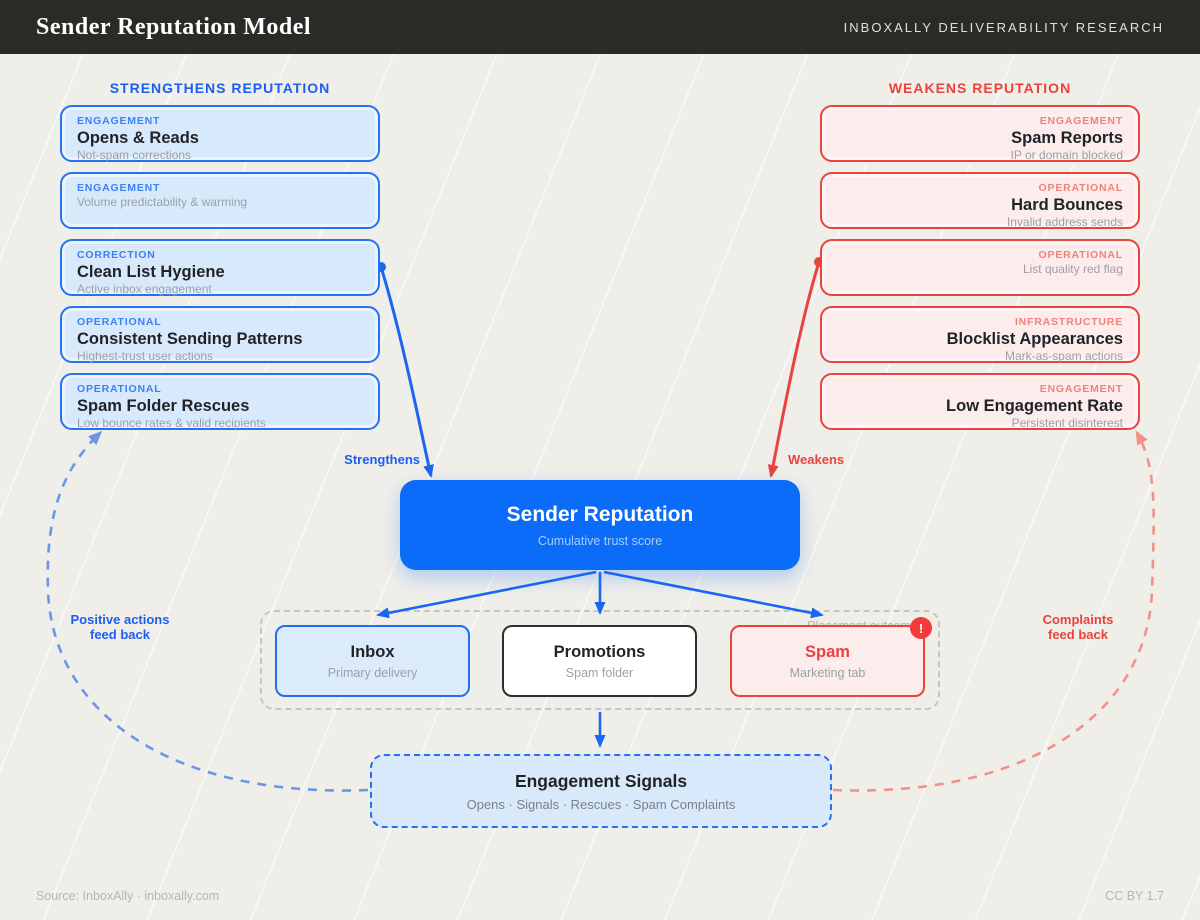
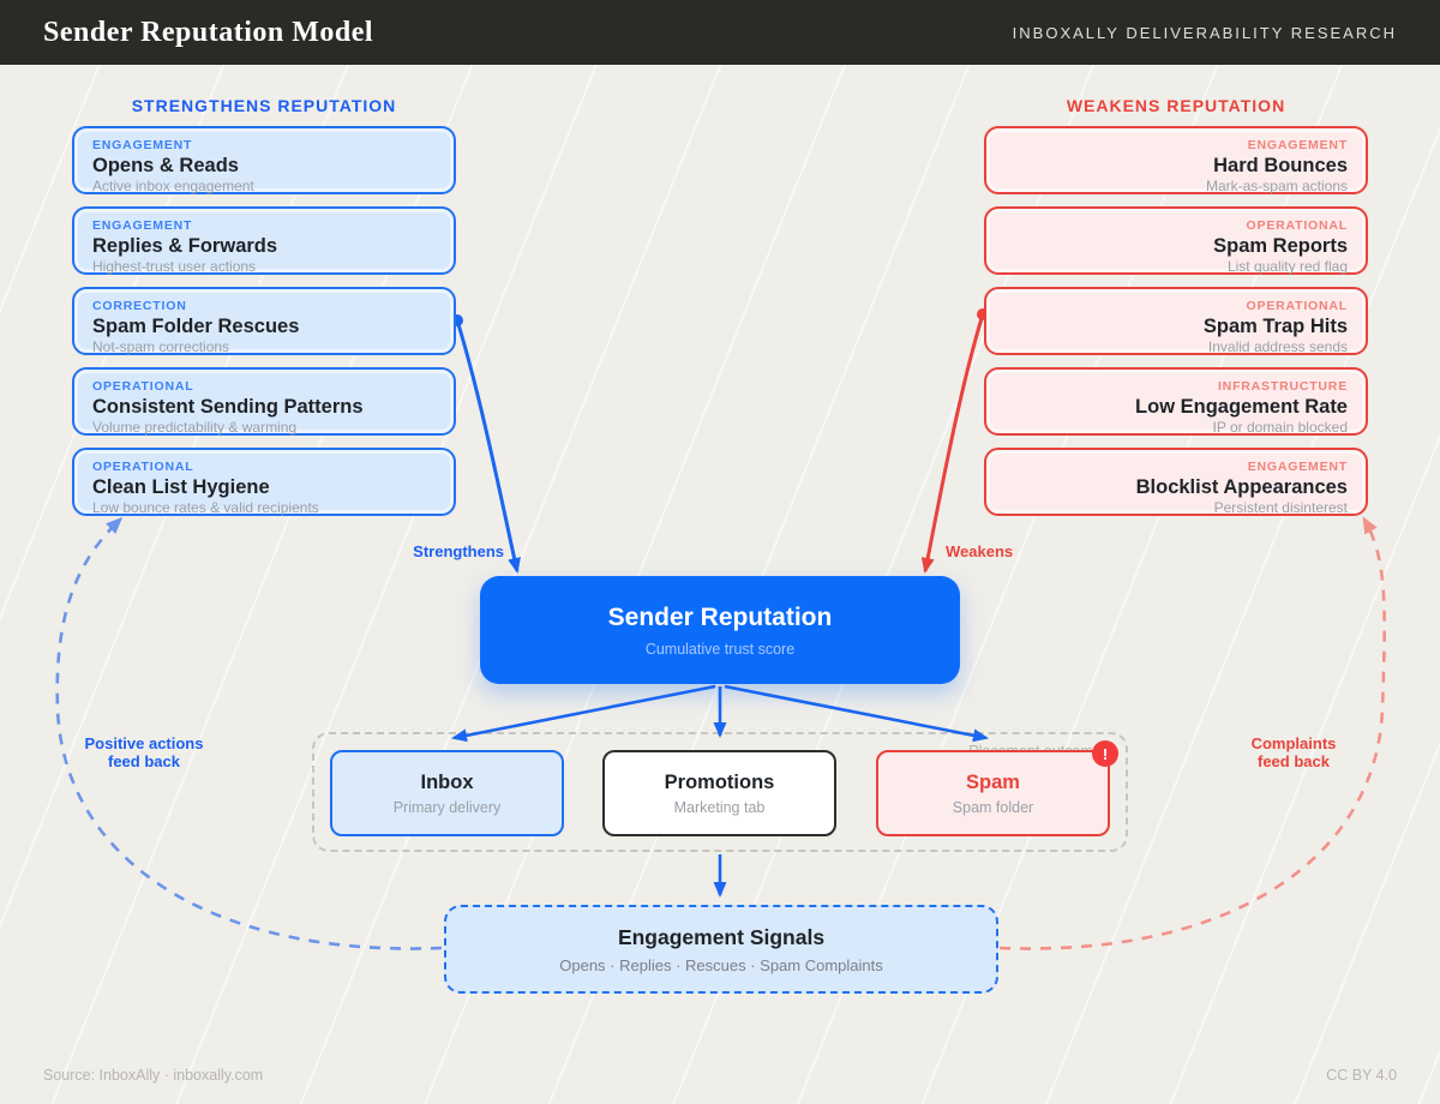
  Sender Reputation Model
  INBOXALLY DELIVERABILITY RESEARCH
  STRENGTHENS REPUTATION
  WEAKENS REPUTATION
  ENGAGEMENT
  Opens & Reads
- Not-spam corrections
+ Active inbox engagement
  ENGAGEMENT
+ Replies & Forwards
- Volume predictability & warming
+ Highest-trust user actions
  CORRECTION
- Clean List Hygiene
+ Spam Folder Rescues
- Active inbox engagement
+ Not-spam corrections
  OPERATIONAL
  Consistent Sending Patterns
- Highest-trust user actions
+ Volume predictability & warming
  OPERATIONAL
- Spam Folder Rescues
+ Clean List Hygiene
  Low bounce rates & valid recipients
  ENGAGEMENT
- Spam Reports
+ Hard Bounces
- IP or domain blocked
+ Mark-as-spam actions
  OPERATIONAL
- Hard Bounces
+ Spam Reports
- Invalid address sends
+ List quality red flag
  OPERATIONAL
+ Spam Trap Hits
- List quality red flag
+ Invalid address sends
  INFRASTRUCTURE
- Blocklist Appearances
+ Low Engagement Rate
- Mark-as-spam actions
+ IP or domain blocked
  ENGAGEMENT
- Low Engagement Rate
+ Blocklist Appearances
  Persistent disinterest
  Strengthens
  Weakens
  Positive actions
  feed back
  Complaints
  feed back
  Sender Reputation
  Cumulative trust score
  Inbox
  Primary delivery
  Promotions
- Spam folder
+ Marketing tab
  !
  Spam
- Marketing tab
+ Spam folder
  Engagement Signals
- Opens · Signals · Rescues · Spam Complaints
+ Opens · Replies · Rescues · Spam Complaints
  Source: InboxAlly · inboxally.com
- CC BY 1.7
+ CC BY 4.0
